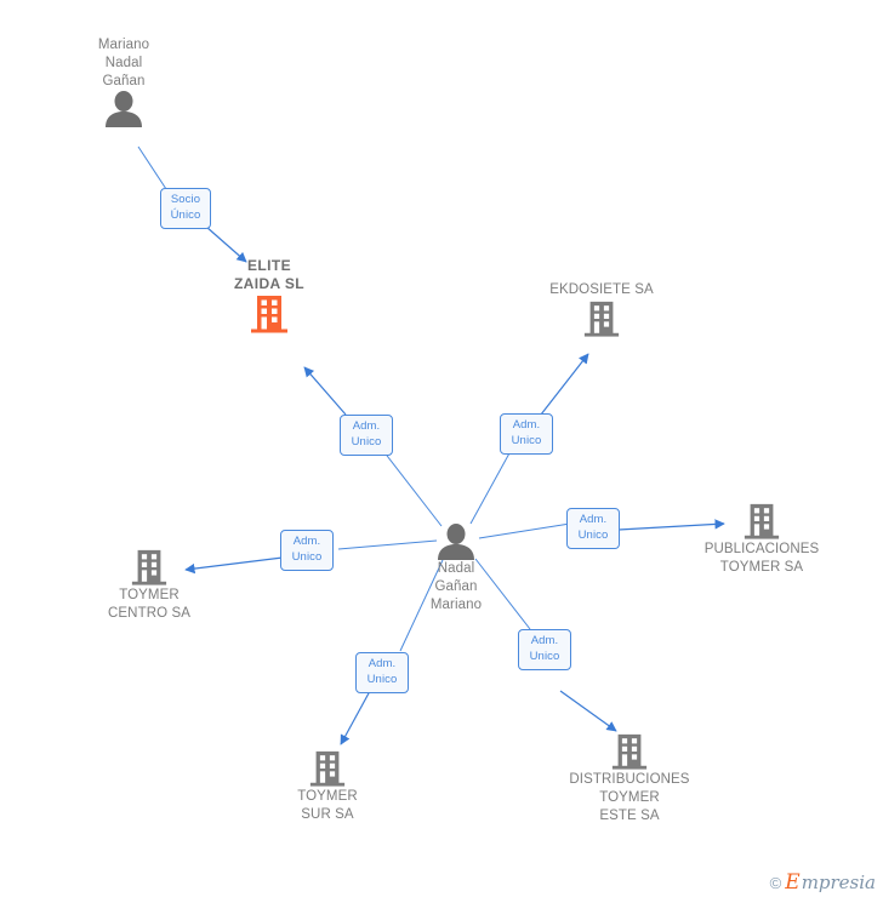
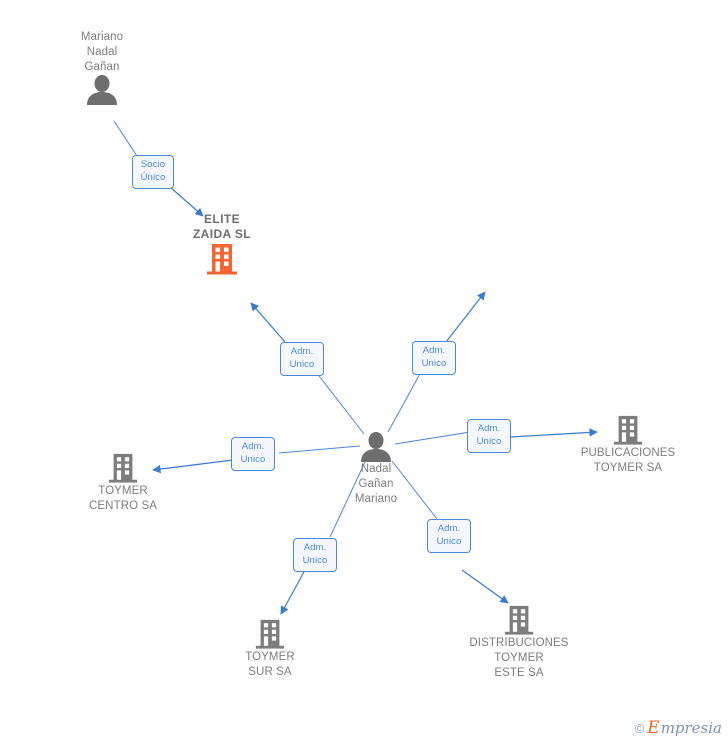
  Mariano
  Nadal
  Gañan
  ELITE
  ZAIDA SL
- EKDOSIETE SA
  Nadal
  Gañan
  Mariano
  PUBLICACIONES
  TOYMER SA
  TOYMER
  CENTRO SA
  TOYMER
  SUR SA
  DISTRIBUCIONES
  TOYMER
  ESTE SA
  Socio
  Único
  Adm.
  Unico
  Adm.
  Unico
  Adm.
  Unico
  Adm.
  Unico
  Adm.
  Unico
  Adm.
  Unico
  ©
  E
  mpresia
